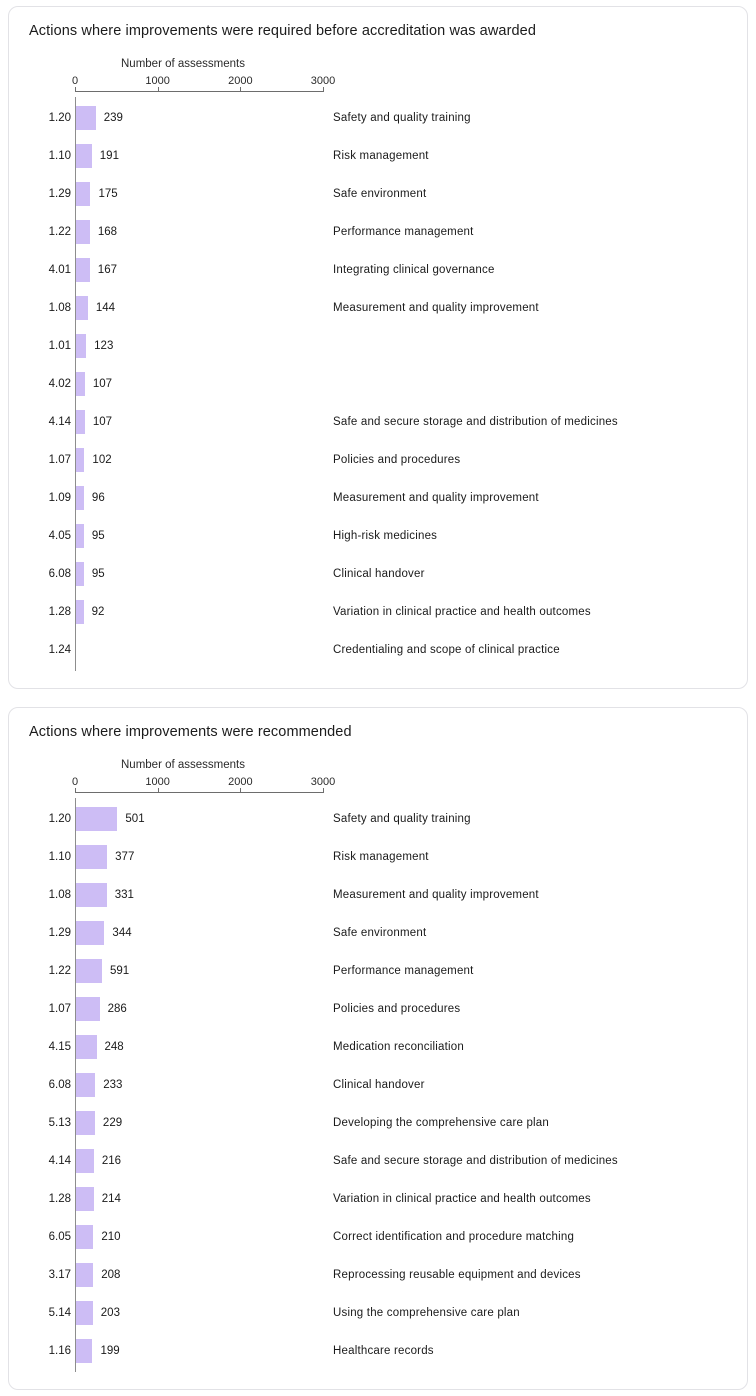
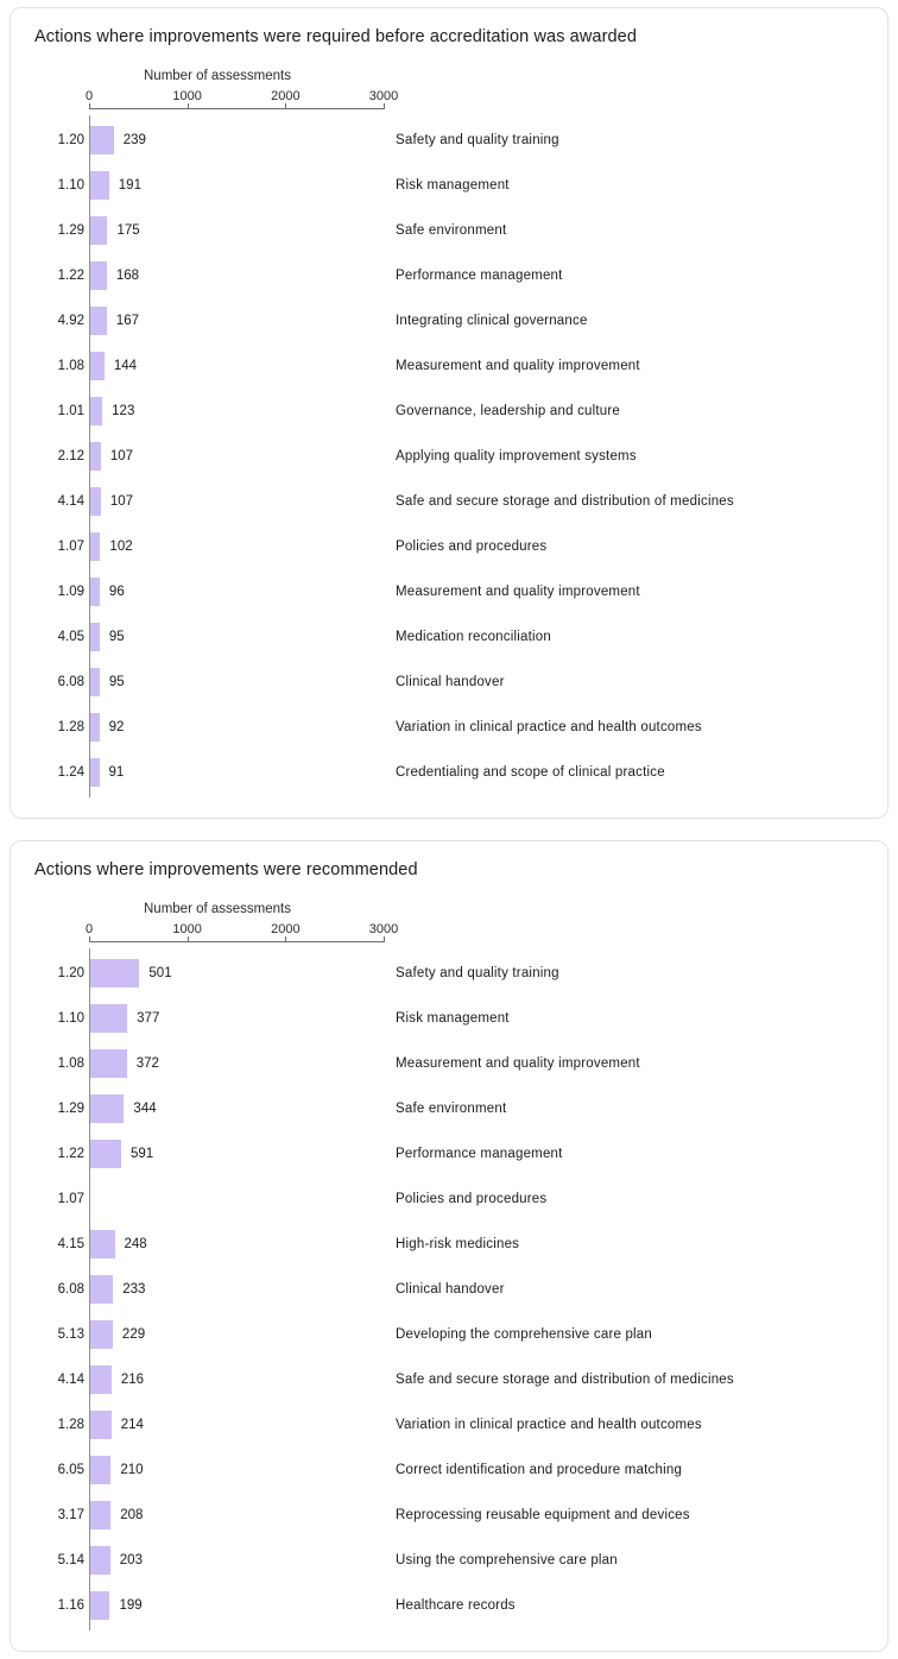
  Actions where improvements were required before accreditation was awarded
  Number of assessments
  1.20
  239
  Safety and quality training
  1.10
  191
  Risk management
  1.29
  175
  Safe environment
  1.22
  168
  Performance management
- 4.01
+ 4.92
  167
  Integrating clinical governance
  1.08
  144
  Measurement and quality improvement
  1.01
  123
+ Governance, leadership and culture
- 4.02
+ 2.12
  107
+ Applying quality improvement systems
  4.14
  107
  Safe and secure storage and distribution of medicines
  1.07
  102
  Policies and procedures
  1.09
  96
  Measurement and quality improvement
  4.05
  95
- High-risk medicines
+ Medication reconciliation
  6.08
  95
  Clinical handover
  1.28
  92
  Variation in clinical practice and health outcomes
  1.24
+ 91
  Credentialing and scope of clinical practice
  0
  1000
  2000
  3000
  Actions where improvements were recommended
  Number of assessments
  1.20
  501
  Safety and quality training
  1.10
  377
  Risk management
  1.08
- 331
+ 372
  Measurement and quality improvement
  1.29
  344
  Safe environment
  1.22
  591
  Performance management
  1.07
- 286
  Policies and procedures
  4.15
  248
- Medication reconciliation
+ High-risk medicines
  6.08
  233
  Clinical handover
  5.13
  229
  Developing the comprehensive care plan
  4.14
  216
  Safe and secure storage and distribution of medicines
  1.28
  214
  Variation in clinical practice and health outcomes
  6.05
  210
  Correct identification and procedure matching
  3.17
  208
  Reprocessing reusable equipment and devices
  5.14
  203
  Using the comprehensive care plan
  1.16
  199
  Healthcare records
  0
  1000
  2000
  3000
